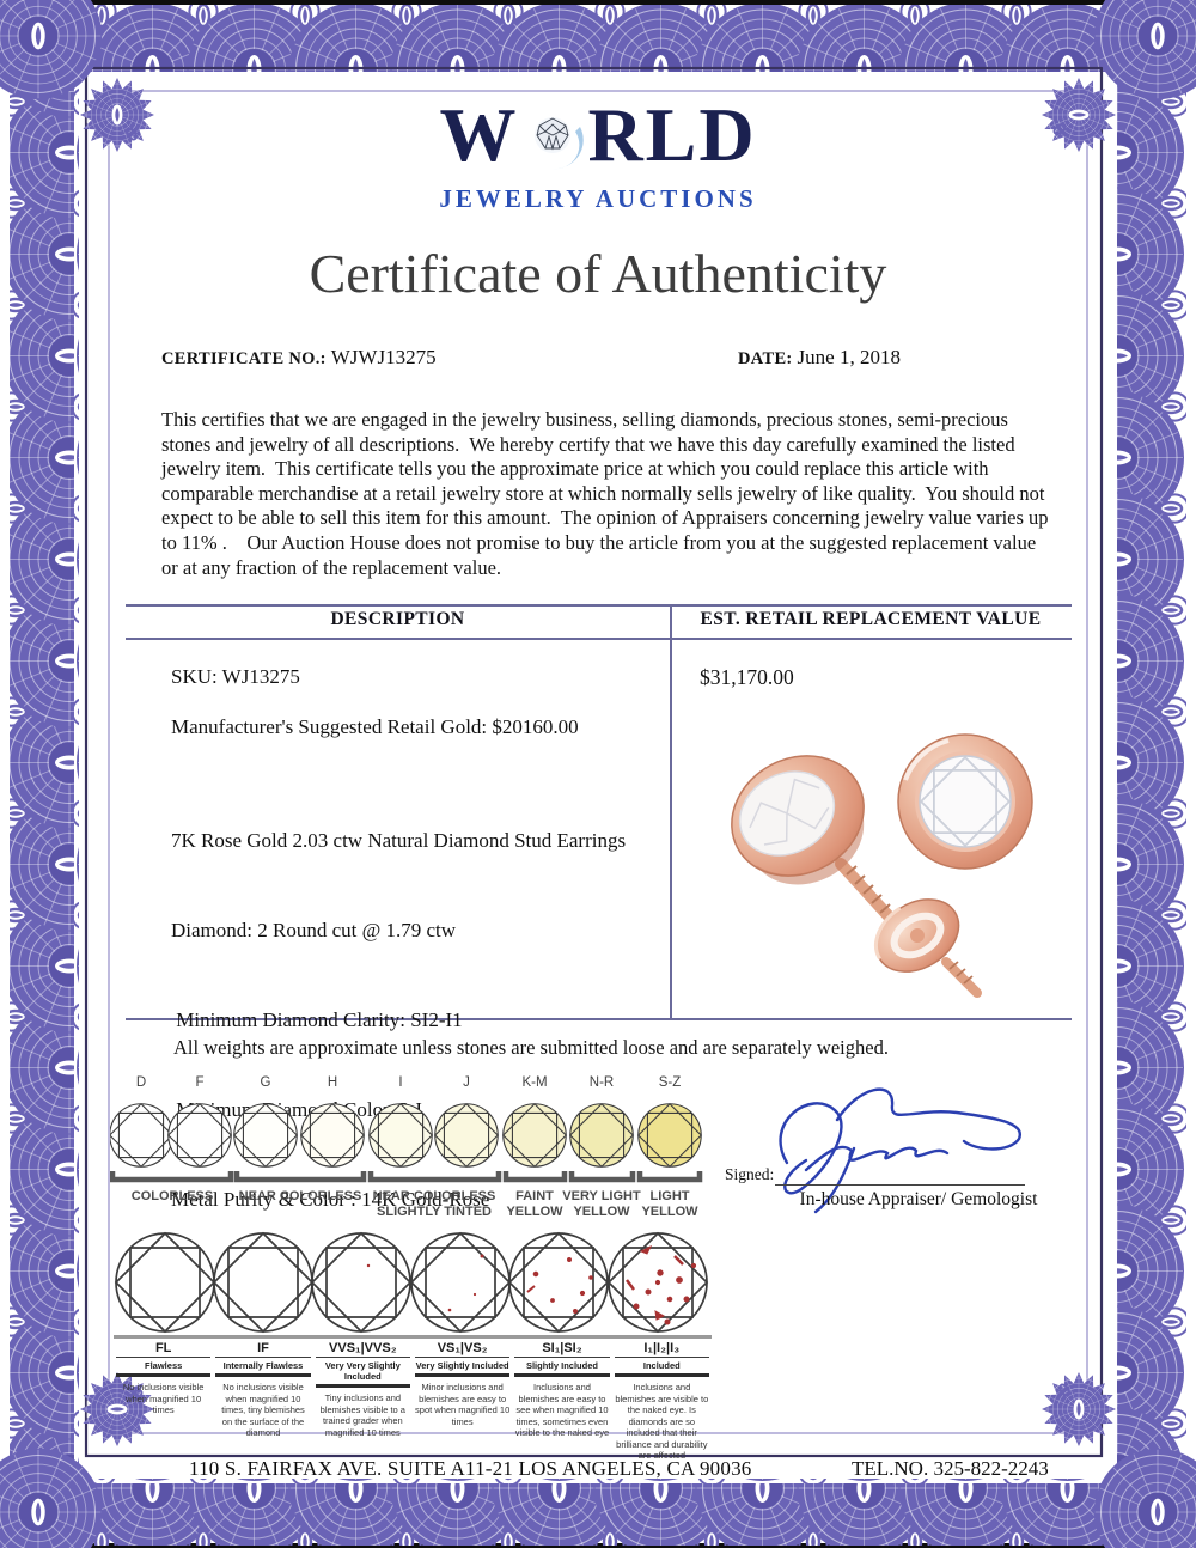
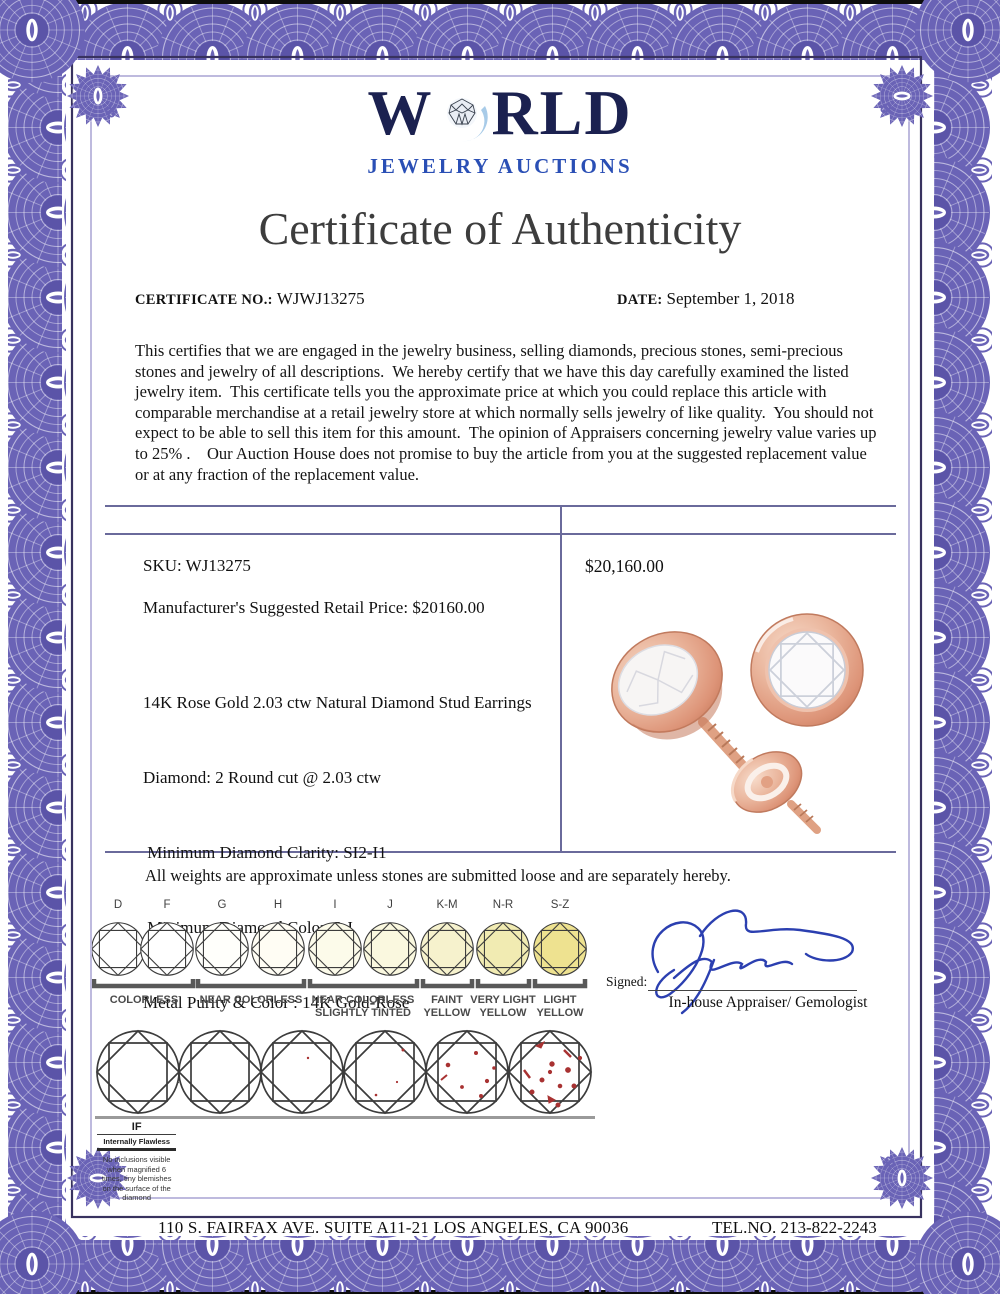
  W RLD
  JEWELRY AUCTIONS
  Certificate of Authenticity
  CERTIFICATE NO.: WJWJ13275
- DATE: June 1, 2018
+ DATE: September 1, 2018
- This certifies that we are engaged in the jewelry business, selling diamonds, precious stones, semi-precious stones and jewelry of all descriptions. We hereby certify that we have this day carefully examined the listed jewelry item. This certificate tells you the approximate price at which you could replace this article with comparable merchandise at a retail jewelry store at which normally sells jewelry of like quality. You should not expect to be able to sell this item for this amount. The opinion of Appraisers concerning jewelry value varies up to 11% . Our Auction House does not promise to buy the article from you at the suggested replacement value or at any fraction of the replacement value.
+ This certifies that we are engaged in the jewelry business, selling diamonds, precious stones, semi-precious stones and jewelry of all descriptions. We hereby certify that we have this day carefully examined the listed jewelry item. This certificate tells you the approximate price at which you could replace this article with comparable merchandise at a retail jewelry store at which normally sells jewelry of like quality. You should not expect to be able to sell this item for this amount. The opinion of Appraisers concerning jewelry value varies up to 25% . Our Auction House does not promise to buy the article from you at the suggested replacement value or at any fraction of the replacement value.
- DESCRIPTION
- EST. RETAIL REPLACEMENT VALUE
  SKU: WJ13275
- Manufacturer's Suggested Retail Gold: $20160.00
+ Manufacturer's Suggested Retail Price: $20160.00
- 7K Rose Gold 2.03 ctw Natural Diamond Stud Earrings
+ 14K Rose Gold 2.03 ctw Natural Diamond Stud Earrings
- Diamond: 2 Round cut @ 1.79 ctw
+ Diamond: 2 Round cut @ 2.03 ctw
  Minimum Diamond Clarity: SI2-I1
  Metal Purity & Color : 14K Gold-Rose
- $31,170.00
+ $20,160.00
- All weights are approximate unless stones are submitted loose and are separately weighed.
+ All weights are approximate unless stones are submitted loose and are separately hereby.
  D
  F
  G
  H
  I
  J
  K-M
  N-R
  S-Z
  COLORLESS
  NEAR COLORLESS
  NEAR COLORLESS
  SLIGHTLY TINTED
  FAINT
  YELLOW
  VERY LIGHT
  YELLOW
  LIGHT
  YELLOW
  Signed:
  In-house Appraiser/ Gemologist
- FL
- Flawless
- No inclusions visible when magnified 10 times
  IF
  Internally Flawless
- No inclusions visible when magnified 10 times, tiny blemishes on the surface of the diamond
+ No inclusions visible when magnified 6 times, tiny blemishes on the surface of the diamond
- VVS₁|VVS₂
- Very Very Slightly Included
- Tiny inclusions and blemishes visible to a trained grader when magnified 10 times
- VS₁|VS₂
- Very Slightly Included
- Minor inclusions and blemishes are easy to spot when magnified 10 times
- SI₁|SI₂
- Slightly Included
- Inclusions and blemishes are easy to see when magnified 10 times, sometimes even visible to the naked eye
- I₁|I₂|I₃
- Included
- Inclusions and blemishes are visible to the naked eye. Is diamonds are so included that their brilliance and durability are affected
  110 S. FAIRFAX AVE. SUITE A11-21 LOS ANGELES, CA 90036
- TEL.NO. 325-822-2243
+ TEL.NO. 213-822-2243
